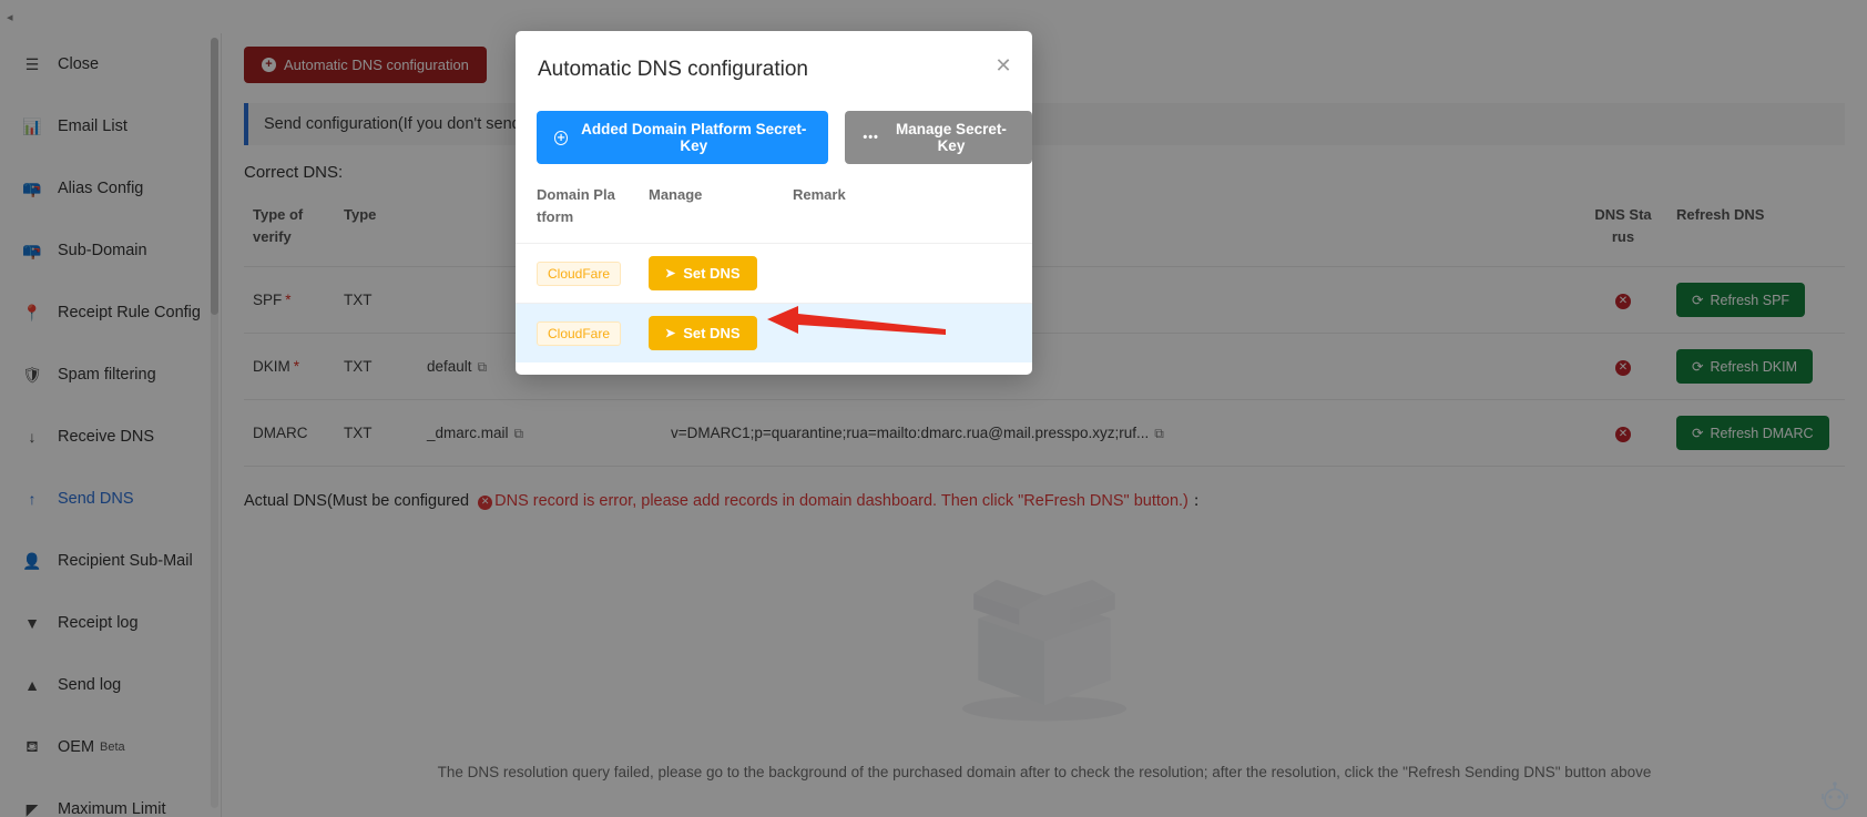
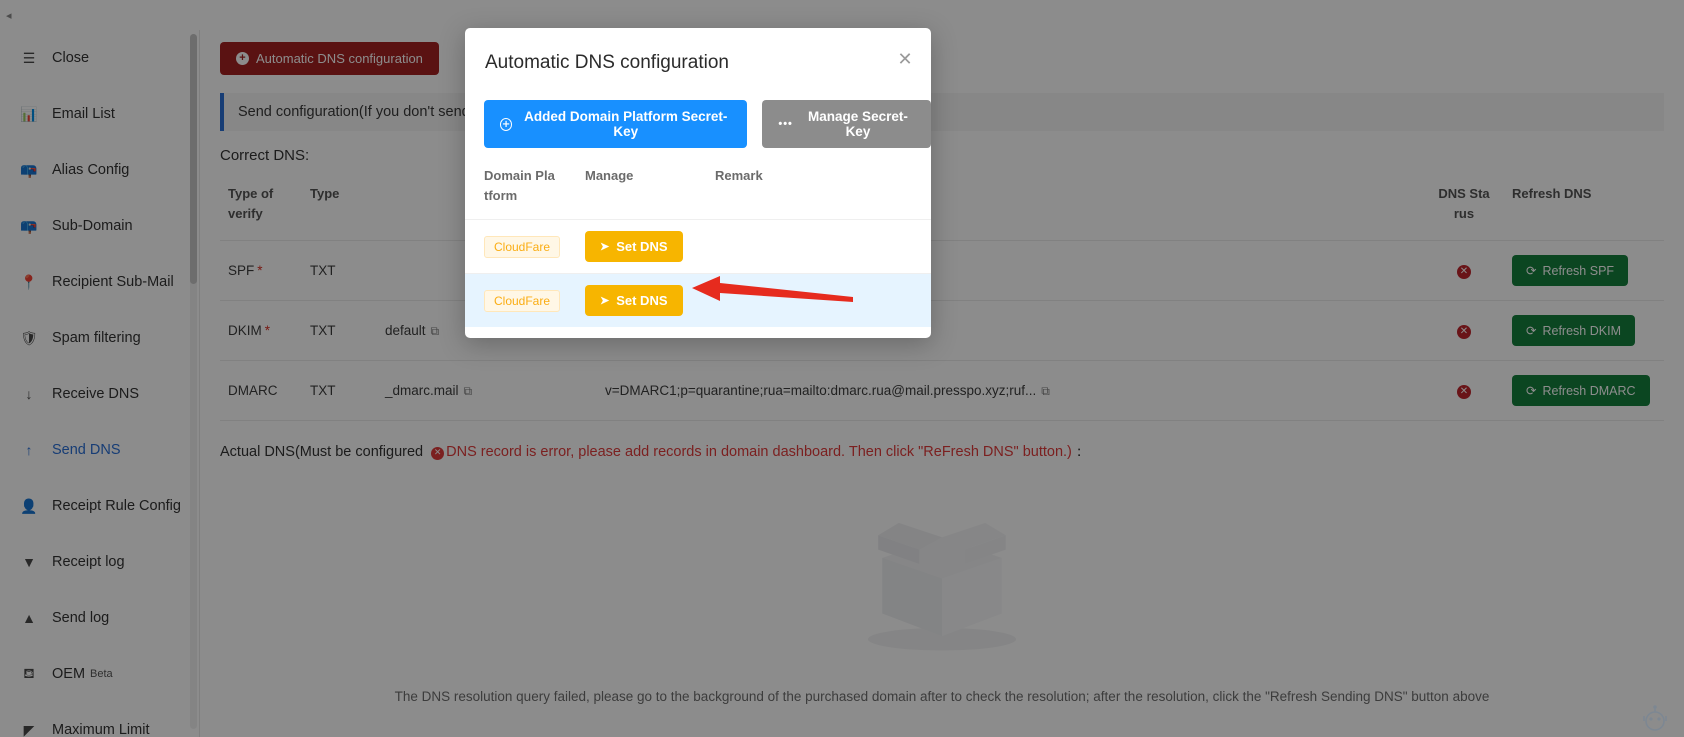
  ◂
  ☰
  Close
  📊
  Email List
  📪
  Alias Config
  📪
  Sub-Domain
  📍
- Receipt Rule Config
+ Recipient Sub-Mail
  🛡
  Spam filtering
  ↓
  Receive DNS
  ↑
  Send DNS
  👤
- Recipient Sub-Mail
+ Receipt Rule Config
  ▼
  Receipt log
  ▲
  Send log
  ⛾
  OEM
  Beta
  ◤
  Maximum Limit
  +
  Automatic DNS configuration
  Send configuration(If you don't sen
  Correct DNS:
  Type of verify	Type			DNS Sta rus	Refresh DNS
  DMARC	TXT	_dmarc.mail ⧉	v=DMARC1;p=quarantine;rua=mailto:dmarc.rua@mail.presspo.xyz;ruf... ⧉	✕	⟳ Refresh DMARC
  Actual DNS(Must be configured ✕ DNS record is error, please add records in domain dashboard. Then click "ReFresh DNS" button.)：
  The DNS resolution query failed, please go to the background of the purchased domain after to check the resolution; after the resolution, click the "Refresh Sending DNS" button above
  Automatic DNS configuration
  ✕
  +
  Added Domain Platform Secret-Key
  •••
  Manage Secret-Key
  Domain Pla tform	Manage	Remark
  CloudFare	➤ Set DNS
  CloudFare	➤ Set DNS
